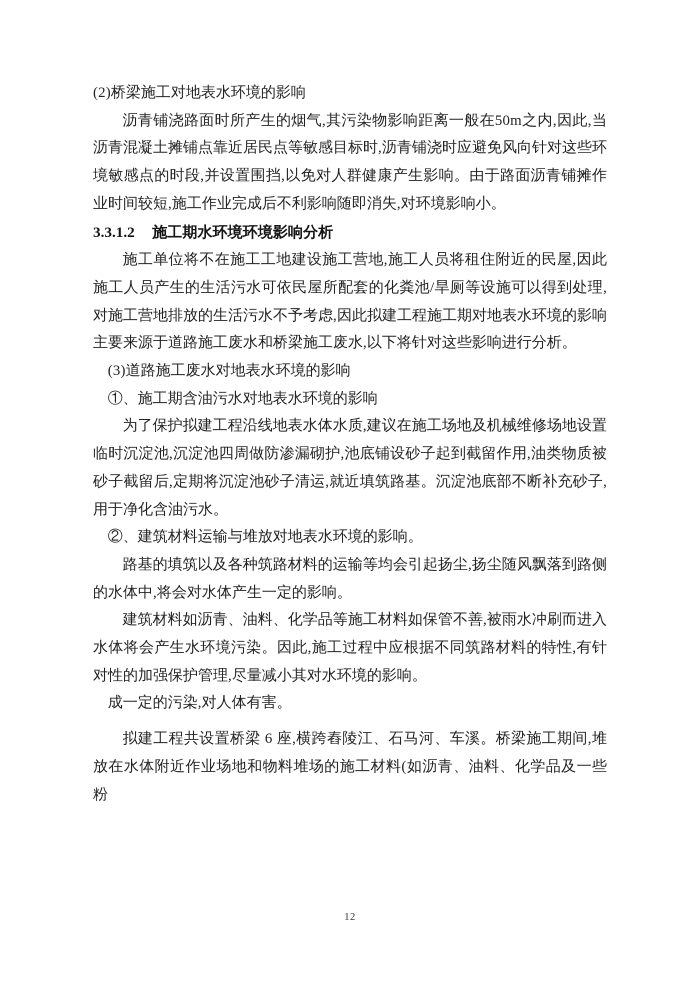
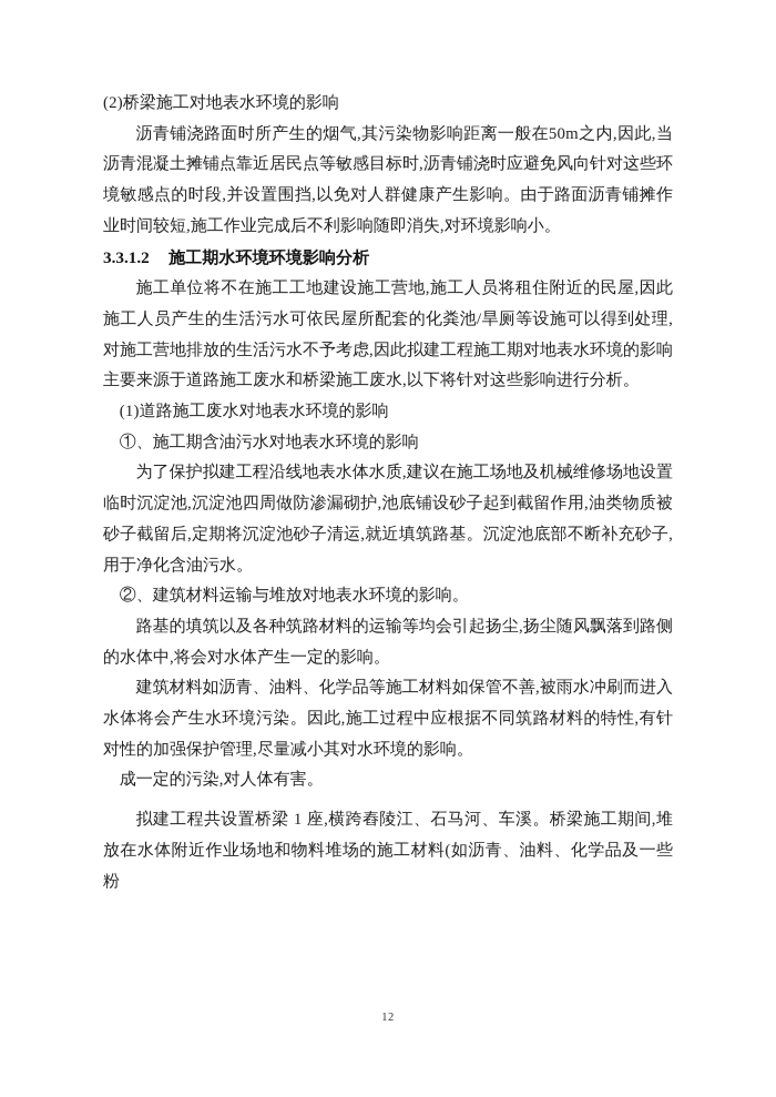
  (2)桥梁施工对地表水环境的影响
  沥青铺浇路面时所产生的烟气,其污染物影响距离一般在50m之内,因此,当沥青混凝土摊铺点靠近居民点等敏感目标时,沥青铺浇时应避免风向针对这些环境敏感点的时段,并设置围挡,以免对人群健康产生影响。由于路面沥青铺摊作业时间较短,施工作业完成后不利影响随即消失,对环境影响小。
  3.3.1.2 施工期水环境环境影响分析
  施工单位将不在施工工地建设施工营地,施工人员将租住附近的民屋,因此施工人员产生的生活污水可依民屋所配套的化粪池/旱厕等设施可以得到处理,对施工营地排放的生活污水不予考虑,因此拟建工程施工期对地表水环境的影响主要来源于道路施工废水和桥梁施工废水,以下将针对这些影响进行分析。
- (3)道路施工废水对地表水环境的影响
+ (1)道路施工废水对地表水环境的影响
  ①、施工期含油污水对地表水环境的影响
  为了保护拟建工程沿线地表水体水质,建议在施工场地及机械维修场地设置临时沉淀池,沉淀池四周做防渗漏砌护,池底铺设砂子起到截留作用,油类物质被砂子截留后,定期将沉淀池砂子清运,就近填筑路基。沉淀池底部不断补充砂子,用于净化含油污水。
  ②、建筑材料运输与堆放对地表水环境的影响。
  路基的填筑以及各种筑路材料的运输等均会引起扬尘,扬尘随风飘落到路侧的水体中,将会对水体产生一定的影响。
  建筑材料如沥青、油料、化学品等施工材料如保管不善,被雨水冲刷而进入水体将会产生水环境污染。因此,施工过程中应根据不同筑路材料的特性,有针对性的加强保护管理,尽量减小其对水环境的影响。
  成一定的污染,对人体有害。
- 拟建工程共设置桥梁 6 座,横跨舂陵江、石马河、车溪。桥梁施工期间,堆放在水体附近作业场地和物料堆场的施工材料(如沥青、油料、化学品及一些粉
+ 拟建工程共设置桥梁 1 座,横跨舂陵江、石马河、车溪。桥梁施工期间,堆放在水体附近作业场地和物料堆场的施工材料(如沥青、油料、化学品及一些粉
  12
